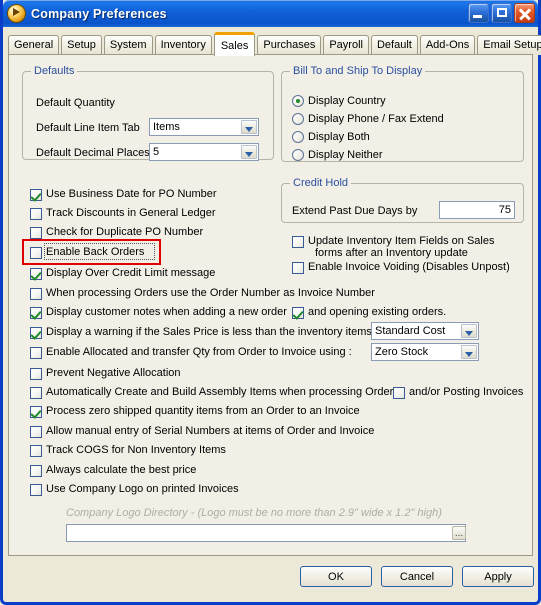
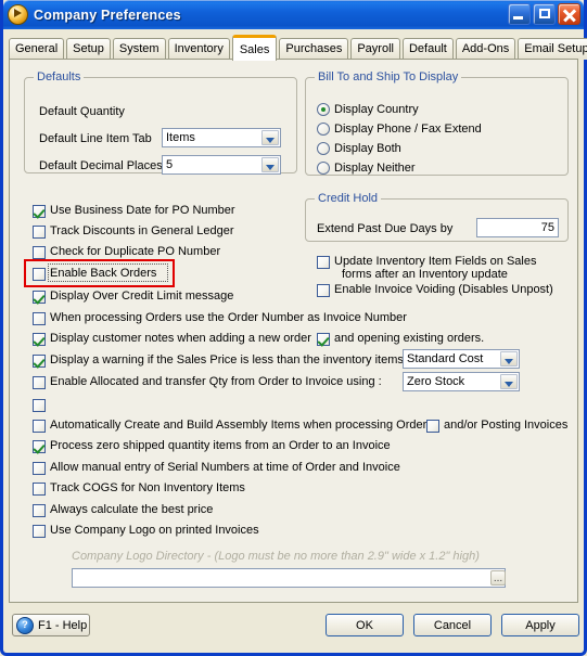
  Company Preferences
  General
  Setup
  System
  Inventory
  Sales
  Purchases
  Payroll
  Default
  Add-Ons
  Email Setup
  Defaults
  Default Quantity
  Default Line Item Tab
  Items
  Default Decimal Places
  5
  Bill To and Ship To Display
  Display Country
  Display Phone / Fax Extend
  Display Both
  Display Neither
  Use Business Date for PO Number
  Track Discounts in General Ledger
  Check for Duplicate PO Number
  Enable Back Orders
  Display Over Credit Limit message
  Credit Hold
  Extend Past Due Days by
  75
  Update Inventory Item Fields on Sales
  forms after an Inventory update
  Enable Invoice Voiding (Disables Unpost)
  When processing Orders use the Order Number as Invoice Number
  Display customer notes when adding a new order
  and opening existing orders.
  Display a warning if the Sales Price is less than the inventory items
  Standard Cost
  Enable Allocated and transfer Qty from Order to Invoice using :
  Zero Stock
- Prevent Negative Allocation
  Automatically Create and Build Assembly Items when processing Order
  and/or Posting Invoices
  Process zero shipped quantity items from an Order to an Invoice
- Allow manual entry of Serial Numbers at items of Order and Invoice
+ Allow manual entry of Serial Numbers at time of Order and Invoice
  Track COGS for Non Inventory Items
  Always calculate the best price
  Use Company Logo on printed Invoices
  Company Logo Directory - (Logo must be no more than 2.9" wide x 1.2" high)
  ...
+ ?
+ F1 - Help
  OK
  Cancel
  Apply
